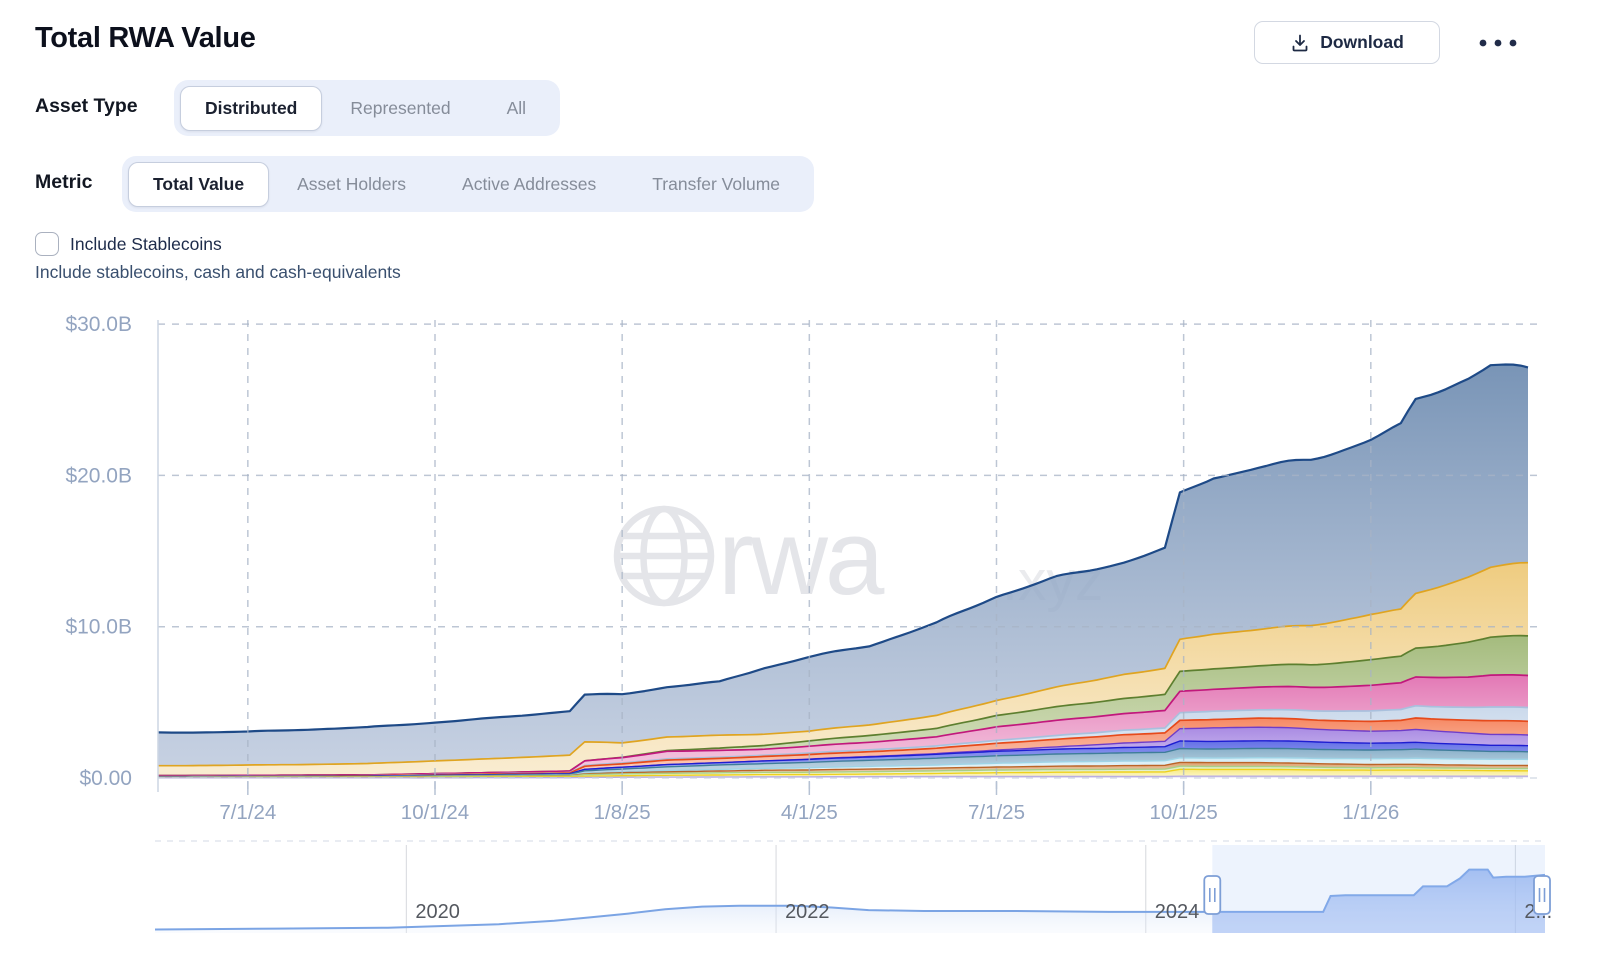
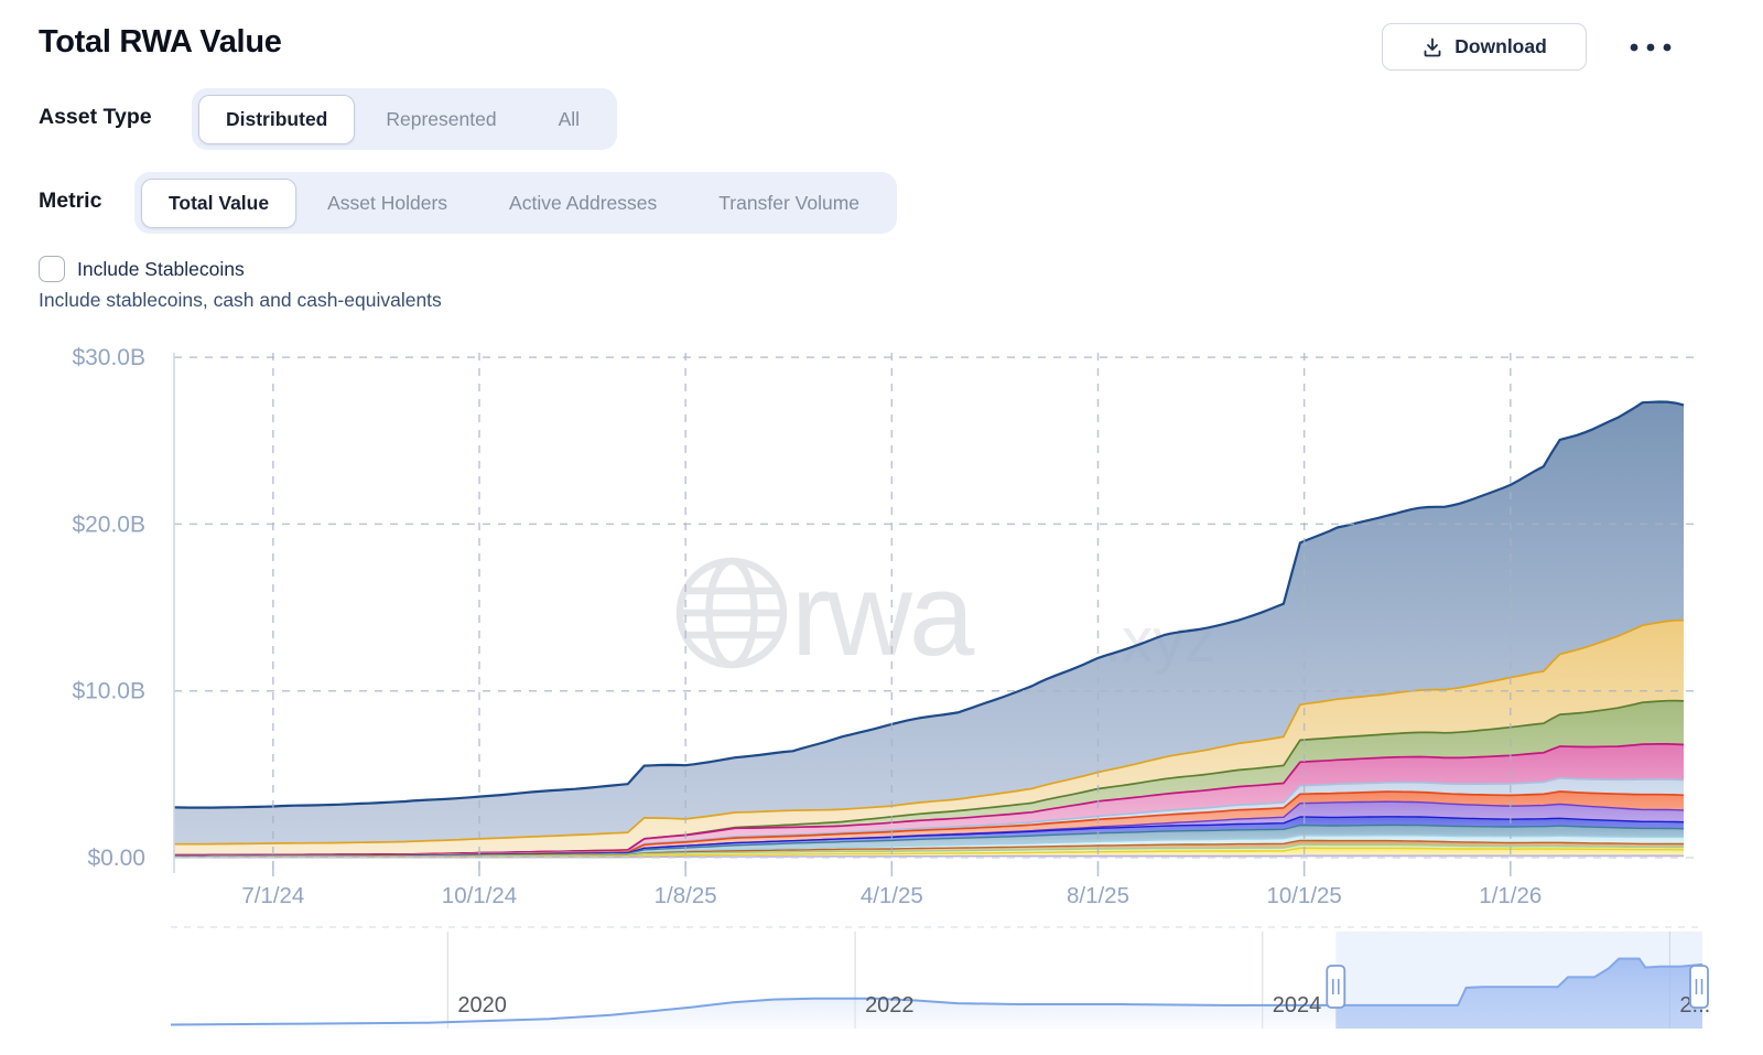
  Total RWA Value
  Download
  Asset Type
  Distributed
  Represented
  All
  Metric
  Total Value
  Asset Holders
  Active Addresses
  Transfer Volume
  Include Stablecoins
  Include stablecoins, cash and cash-equivalents
  rwa
  $0.00
  $10.0B
  $20.0B
  $30.0B
  7/1/24
  10/1/24
  1/8/25
  4/1/25
- 7/1/25
+ 8/1/25
  10/1/25
  1/1/26
  2020
  2022
  2024
